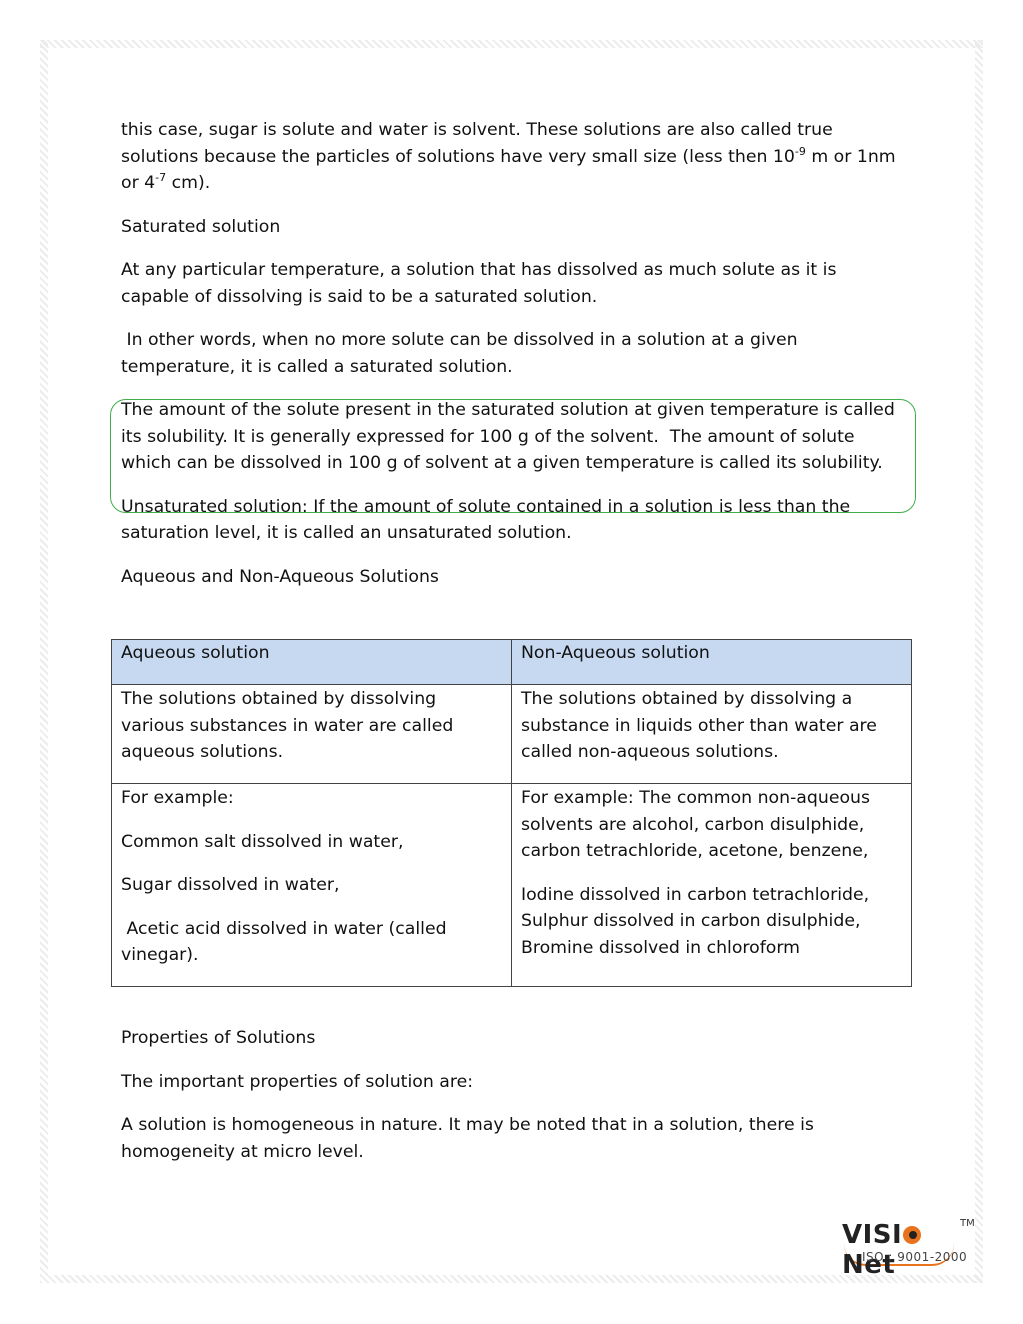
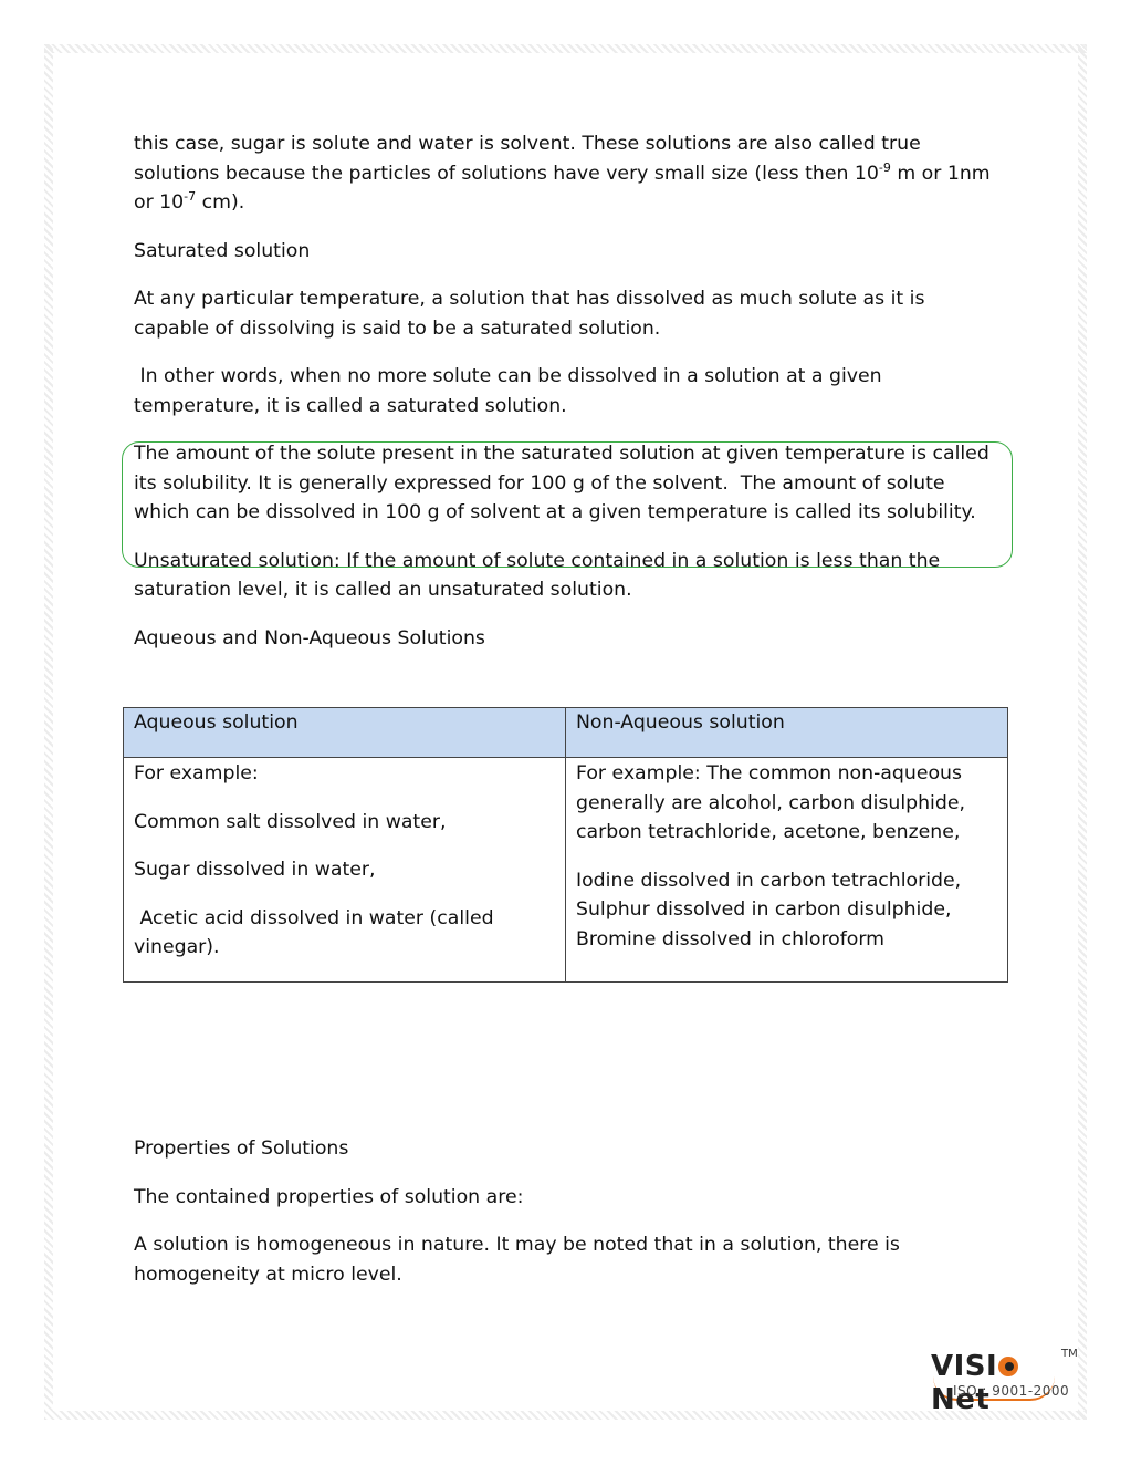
- this case, sugar is solute and water is solvent. These solutions are also called true solutions because the particles of solutions have very small size (less then 10-9 m or 1nm or 4-7 cm).
+ this case, sugar is solute and water is solvent. These solutions are also called true solutions because the particles of solutions have very small size (less then 10-9 m or 1nm or 10-7 cm).
  Saturated solution
  At any particular temperature, a solution that has dissolved as much solute as it is capable of dissolving is said to be a saturated solution.
  In other words, when no more solute can be dissolved in a solution at a given temperature, it is called a saturated solution.
  The amount of the solute present in the saturated solution at given temperature is called its solubility. It is generally expressed for 100 g of the solvent. The amount of solute which can be dissolved in 100 g of solvent at a given temperature is called its solubility.
  Unsaturated solution: If the amount of solute contained in a solution is less than the saturation level, it is called an unsaturated solution.
  Aqueous and Non-Aqueous Solutions
  Aqueous solution	Non-Aqueous solution
- The solutions obtained by dissolving various substances in water are called aqueous solutions.	The solutions obtained by dissolving a substance in liquids other than water are called non-aqueous solutions.
- For example: Common salt dissolved in water, Sugar dissolved in water, Acetic acid dissolved in water (called vinegar).	For example: The common non-aqueous solvents are alcohol, carbon disulphide, carbon tetrachloride, acetone, benzene, Iodine dissolved in carbon tetrachloride, Sulphur dissolved in carbon disulphide, Bromine dissolved in chloroform
+ For example: Common salt dissolved in water, Sugar dissolved in water, Acetic acid dissolved in water (called vinegar).	For example: The common non-aqueous generally are alcohol, carbon disulphide, carbon tetrachloride, acetone, benzene, Iodine dissolved in carbon tetrachloride, Sulphur dissolved in carbon disulphide, Bromine dissolved in chloroform
  Properties of Solutions
- The important properties of solution are:
+ The contained properties of solution are:
  A solution is homogeneous in nature. It may be noted that in a solution, there is homogeneity at micro level.
  VISINet
  TM
  ISO : 9001-2000
